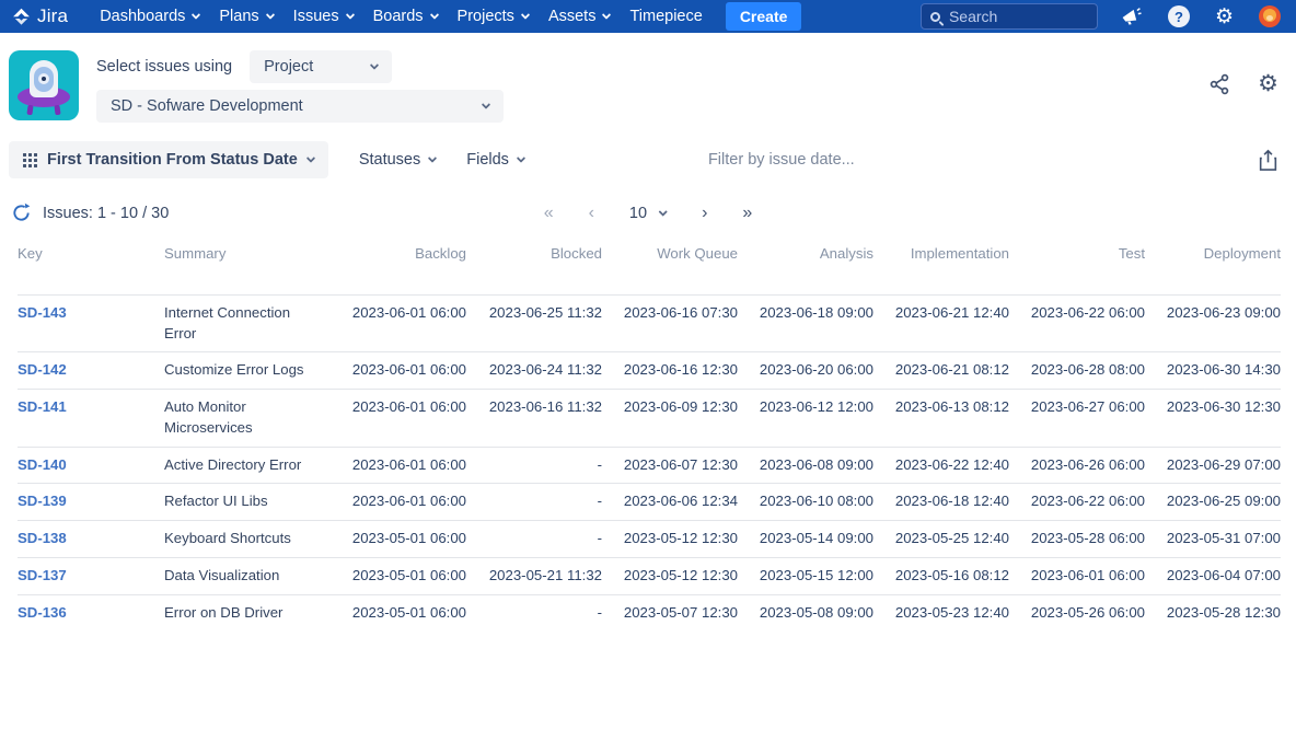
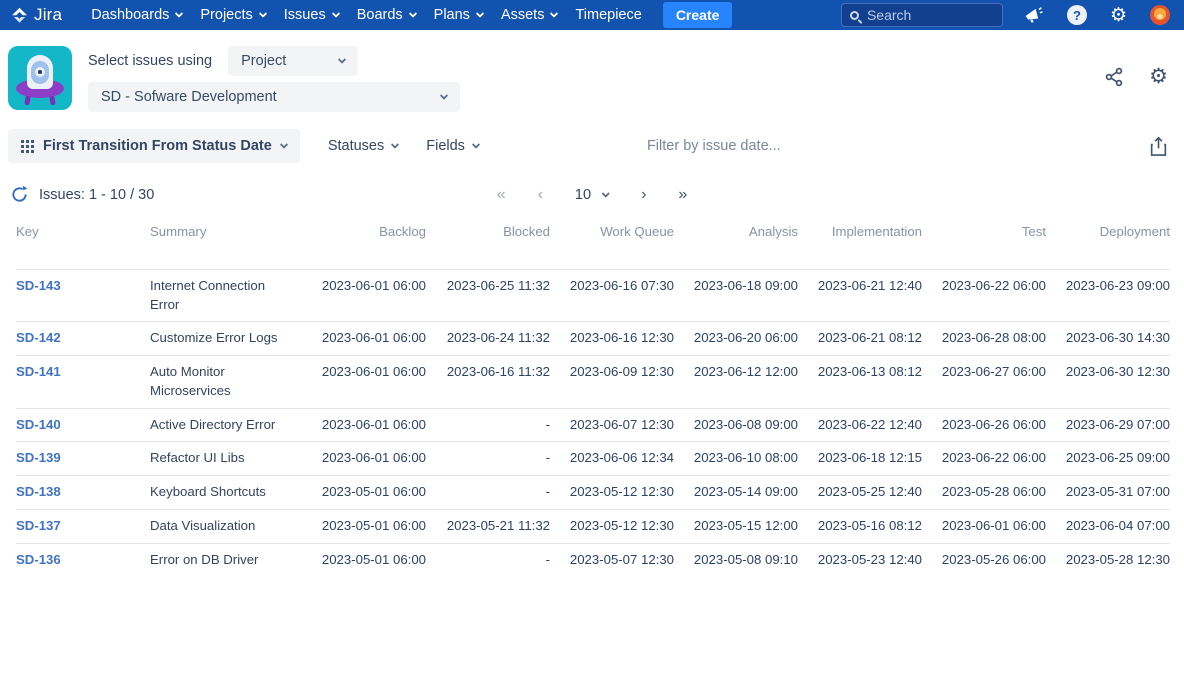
  Jira
  Dashboards
- Plans
+ Projects
  Issues
  Boards
- Projects
+ Plans
  Assets
  Timepiece
  Create
  Search
  ?
  ⚙
  Select issues using
  Project
  SD - Sofware Development
  ⚙
  First Transition From Status Date
  Statuses
  Fields
  Filter by issue date...
  Issues: 1 - 10 / 30
  «
  ‹
  10
  ›
  »
  Key	Summary	Backlog	Blocked	Work Queue	Analysis	Implementation	Test	Deployment
  SD-143	Internet Connection Error	2023-06-01 06:00	2023-06-25 11:32	2023-06-16 07:30	2023-06-18 09:00	2023-06-21 12:40	2023-06-22 06:00	2023-06-23 09:00
  SD-142	Customize Error Logs	2023-06-01 06:00	2023-06-24 11:32	2023-06-16 12:30	2023-06-20 06:00	2023-06-21 08:12	2023-06-28 08:00	2023-06-30 14:30
  SD-141	Auto Monitor Microservices	2023-06-01 06:00	2023-06-16 11:32	2023-06-09 12:30	2023-06-12 12:00	2023-06-13 08:12	2023-06-27 06:00	2023-06-30 12:30
  SD-140	Active Directory Error	2023-06-01 06:00	-	2023-06-07 12:30	2023-06-08 09:00	2023-06-22 12:40	2023-06-26 06:00	2023-06-29 07:00
- SD-139	Refactor UI Libs	2023-06-01 06:00	-	2023-06-06 12:34	2023-06-10 08:00	2023-06-18 12:40	2023-06-22 06:00	2023-06-25 09:00
+ SD-139	Refactor UI Libs	2023-06-01 06:00	-	2023-06-06 12:34	2023-06-10 08:00	2023-06-18 12:15	2023-06-22 06:00	2023-06-25 09:00
  SD-138	Keyboard Shortcuts	2023-05-01 06:00	-	2023-05-12 12:30	2023-05-14 09:00	2023-05-25 12:40	2023-05-28 06:00	2023-05-31 07:00
  SD-137	Data Visualization	2023-05-01 06:00	2023-05-21 11:32	2023-05-12 12:30	2023-05-15 12:00	2023-05-16 08:12	2023-06-01 06:00	2023-06-04 07:00
- SD-136	Error on DB Driver	2023-05-01 06:00	-	2023-05-07 12:30	2023-05-08 09:00	2023-05-23 12:40	2023-05-26 06:00	2023-05-28 12:30
+ SD-136	Error on DB Driver	2023-05-01 06:00	-	2023-05-07 12:30	2023-05-08 09:10	2023-05-23 12:40	2023-05-26 06:00	2023-05-28 12:30
